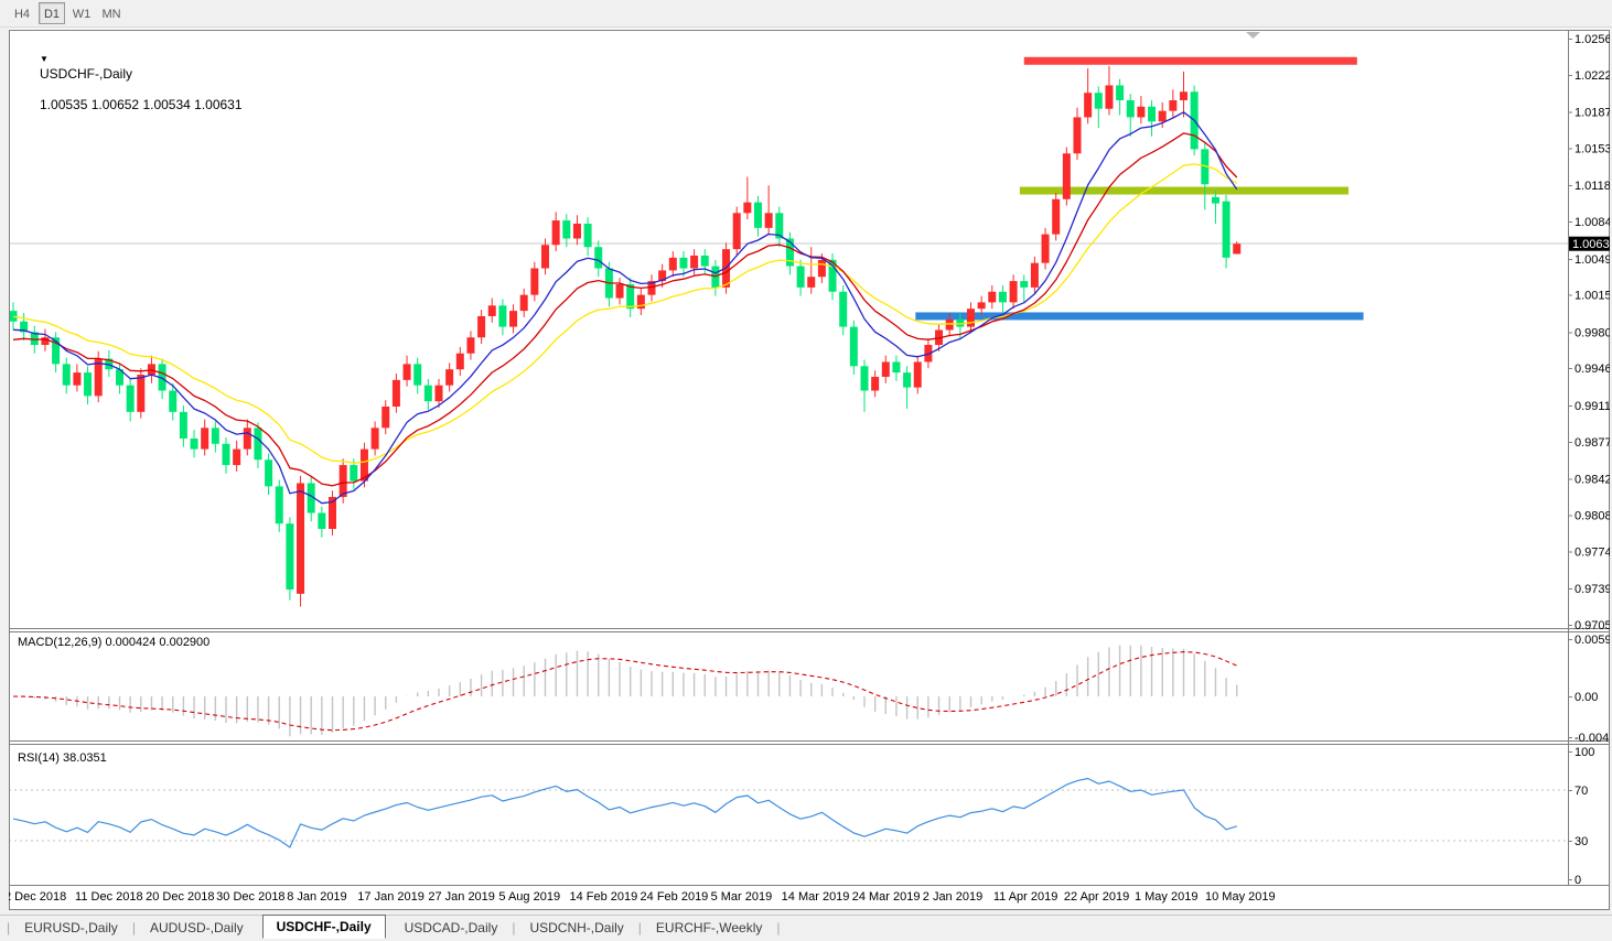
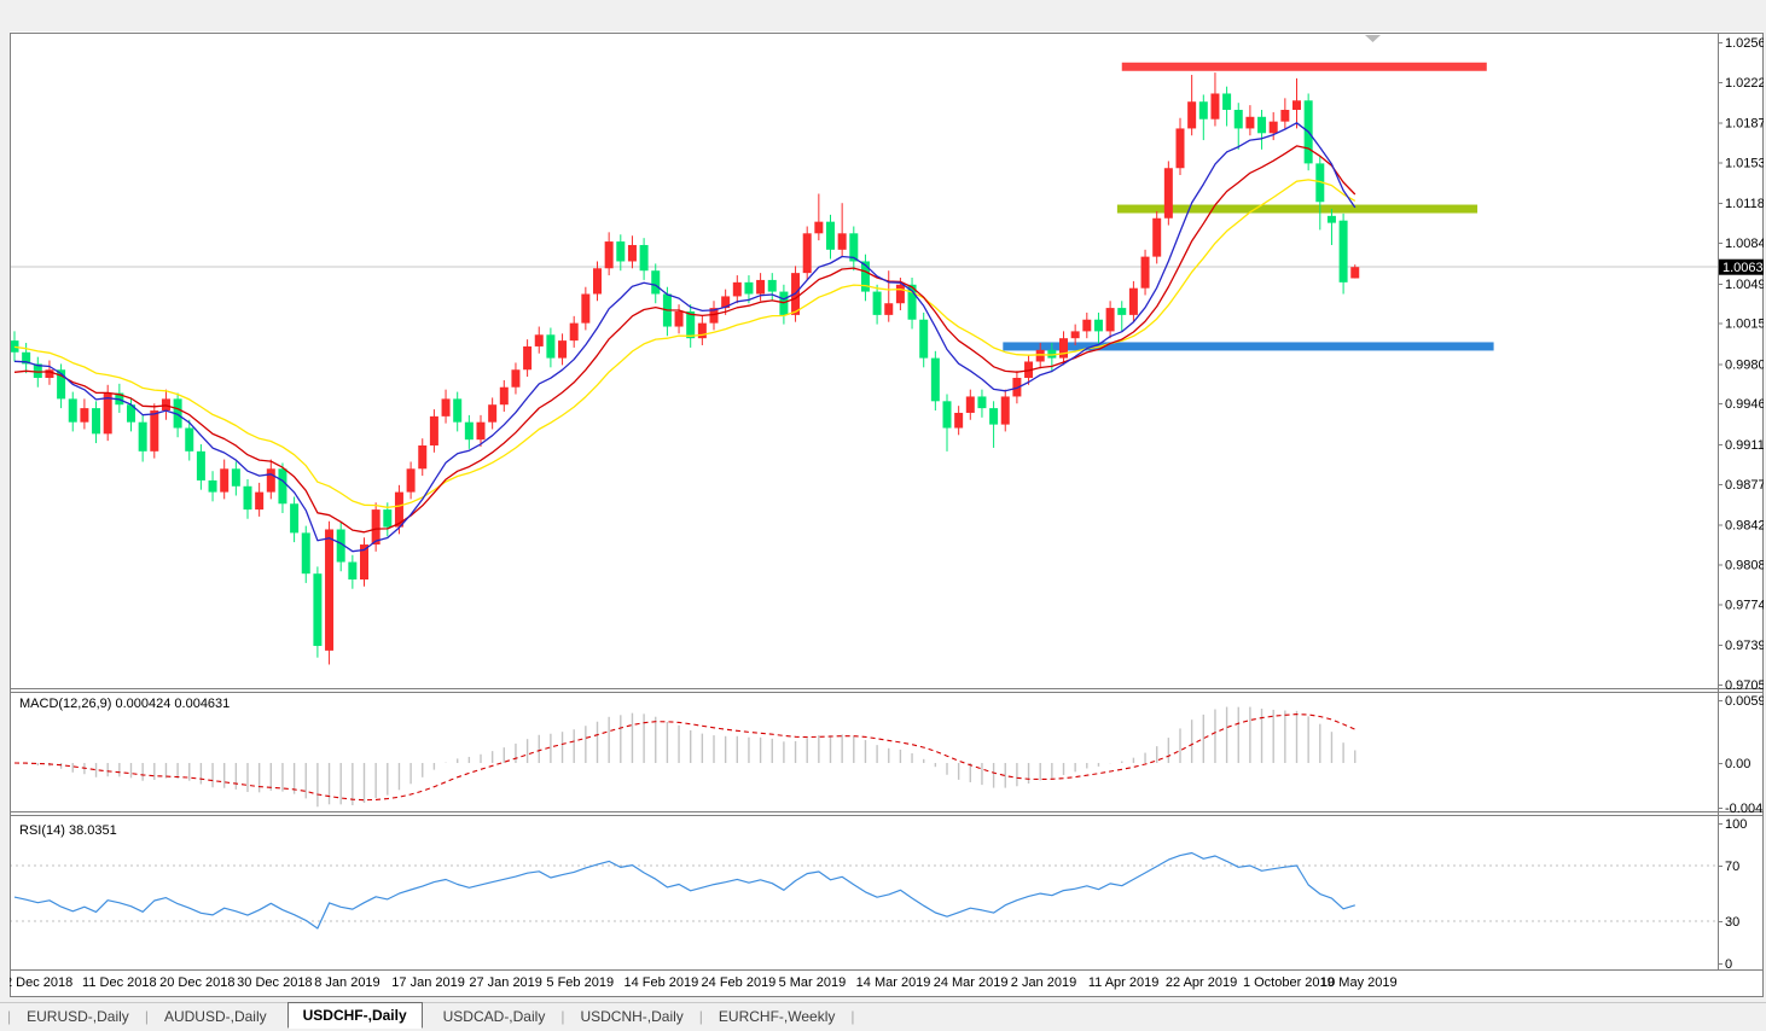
- H4
- D1
- W1
- MN
  1.0256
  1.0222
  1.0187
  1.0153
  1.0118
  1.0084
  1.0049
  1.0015
  0.9980
  0.9946
  0.9911
  0.9877
  0.9842
  0.9808
  0.9774
  0.9739
  0.9705
  0.0059
  0.00
  -0.004
  100
  70
  30
  0
  1.0063
  2 Dec 2018
  11 Dec 2018
  20 Dec 2018
  30 Dec 2018
  8 Jan 2019
  17 Jan 2019
  27 Jan 2019
- 5 Aug 2019
+ 5 Feb 2019
  14 Feb 2019
  24 Feb 2019
  5 Mar 2019
  14 Mar 2019
  24 Mar 2019
  2 Jan 2019
  11 Apr 2019
  22 Apr 2019
- 1 May 2019
+ 1 October 2019
  10 May 2019
- ▼ USDCHF-,Daily 1.00535 1.00652 1.00534 1.00631
- MACD(12,26,9) 0.000424 0.002900
+ MACD(12,26,9) 0.000424 0.004631
  RSI(14) 38.0351
  |
  EURUSD-,Daily
  |
  AUDUSD-,Daily
  USDCHF-,Daily
  USDCAD-,Daily
  |
  USDCNH-,Daily
  |
  EURCHF-,Weekly
  |
